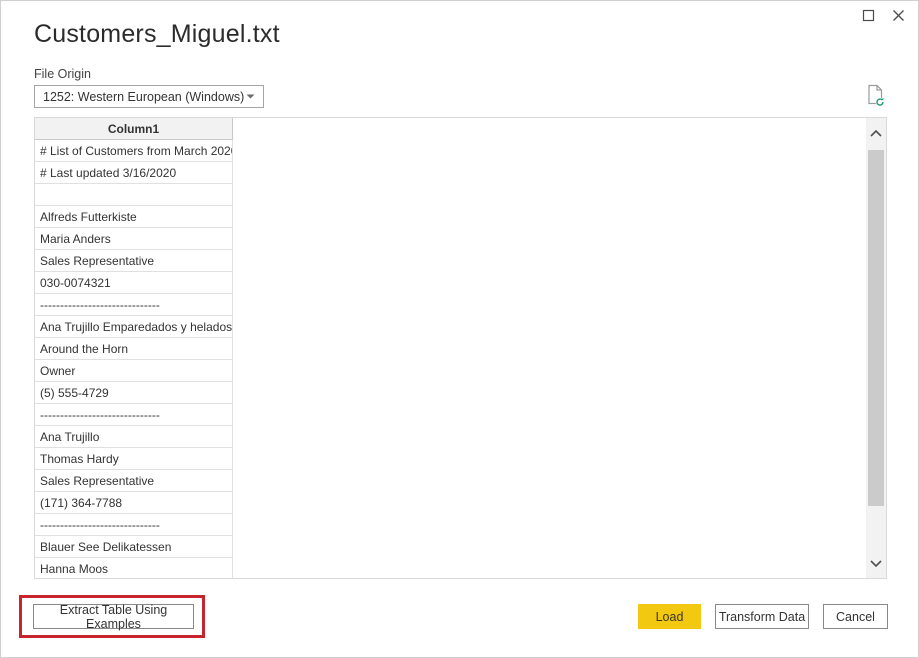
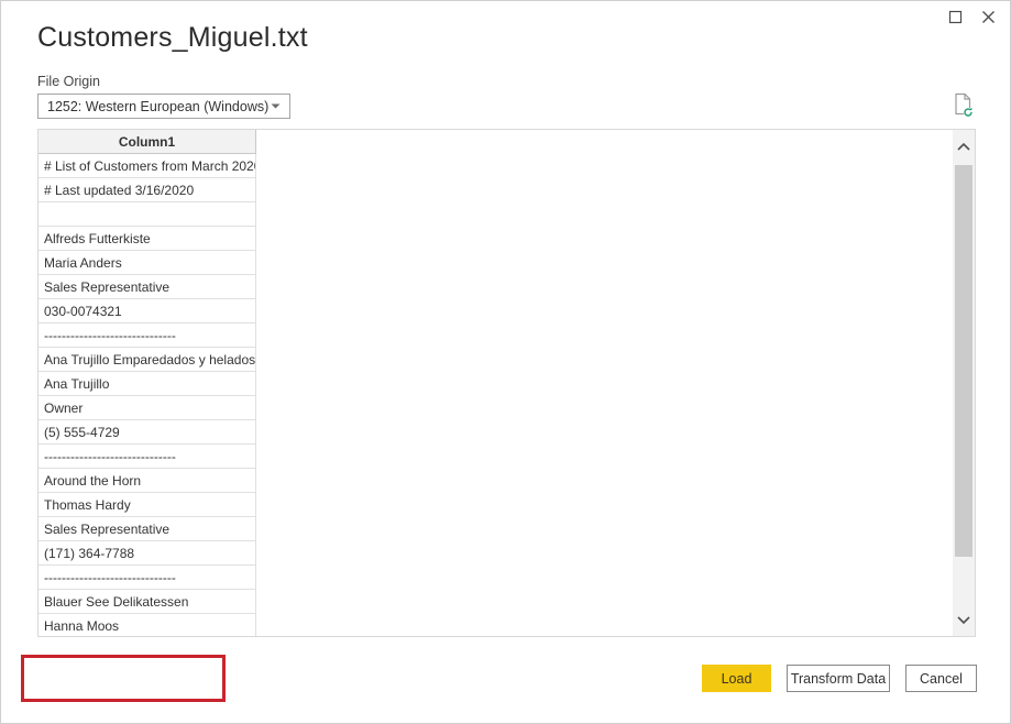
  Customers_Miguel.txt
  File Origin
  1252: Western European (Windows)
  Column1
  # List of Customers from March 202
  # Last updated 3/16/2020
  Alfreds Futterkiste
  Maria Anders
  Sales Representative
  030-0074321
  ------------------------------
  Ana Trujillo Emparedados y helados
- Around the Horn
+ Ana Trujillo
  Owner
  (5) 555-4729
  ------------------------------
- Ana Trujillo
+ Around the Horn
  Thomas Hardy
  Sales Representative
  (171) 364-7788
  ------------------------------
  Blauer See Delikatessen
  Hanna Moos
- Extract Table Using Examples
  Load
  Transform Data
  Cancel
